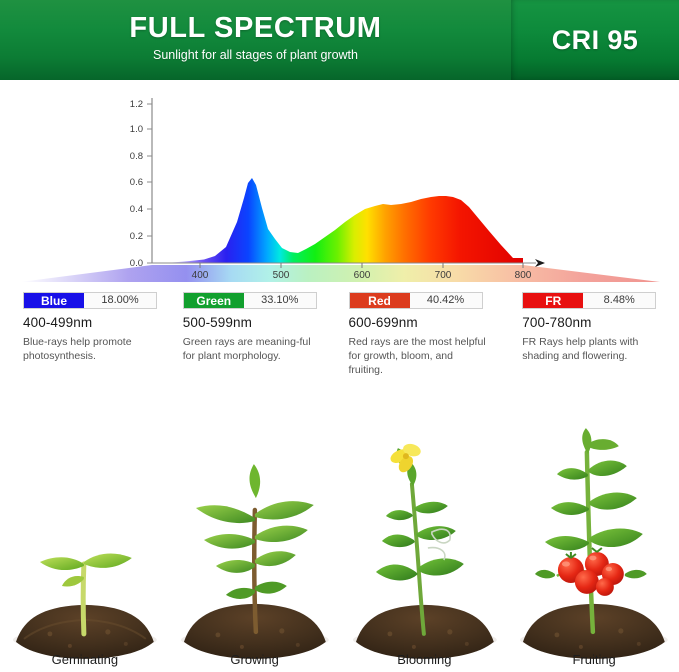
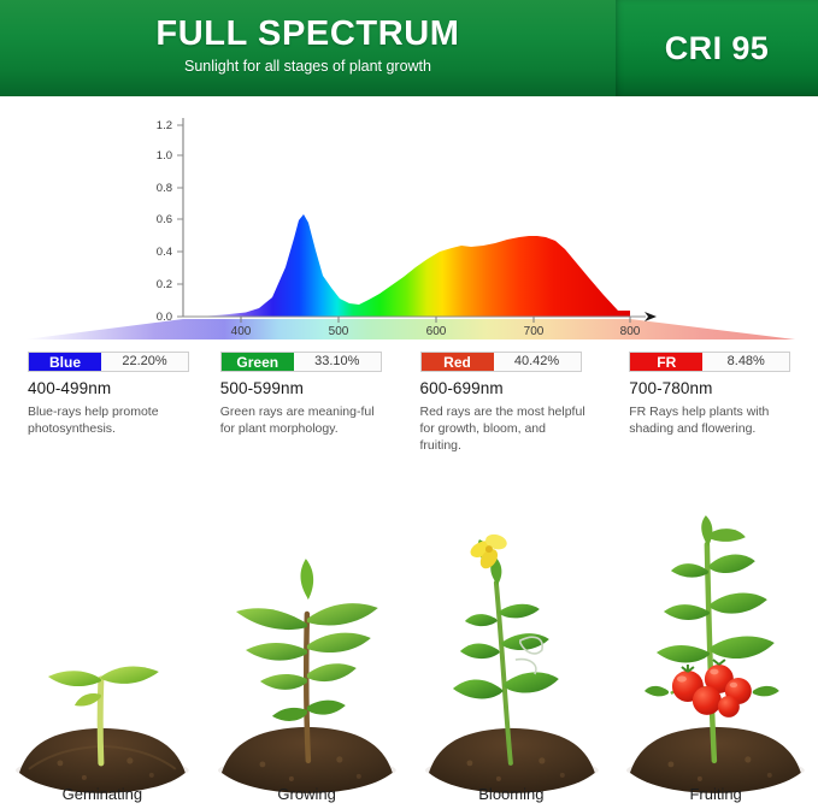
  FULL SPECTRUM
  Sunlight for all stages of plant growth
  CRI 95
  0.0
  0.2
  0.4
  0.6
  0.8
  1.0
  1.2
  400
  500
  600
  700
  800
  Blue
- 18.00%
+ 22.20%
  400-499nm
  Blue-rays help promote photosynthesis.
  Green
  33.10%
  500-599nm
  Green rays are meaning-ful for plant morphology.
  Red
  40.42%
  600-699nm
  Red rays are the most helpful for growth, bloom, and fruiting.
  FR
  8.48%
  700-780nm
  FR Rays help plants with shading and flowering.
  Geminating
  Growing
  Blooming
  Fruiting
